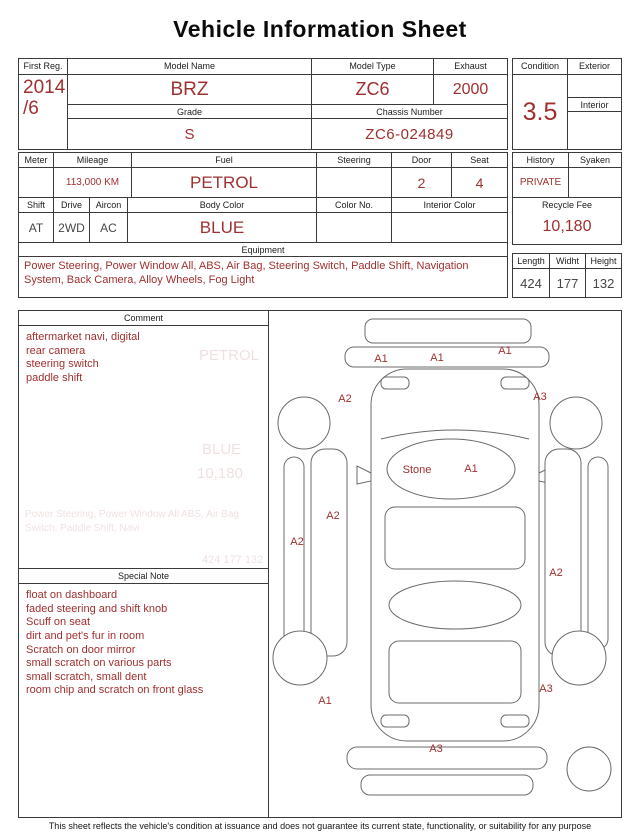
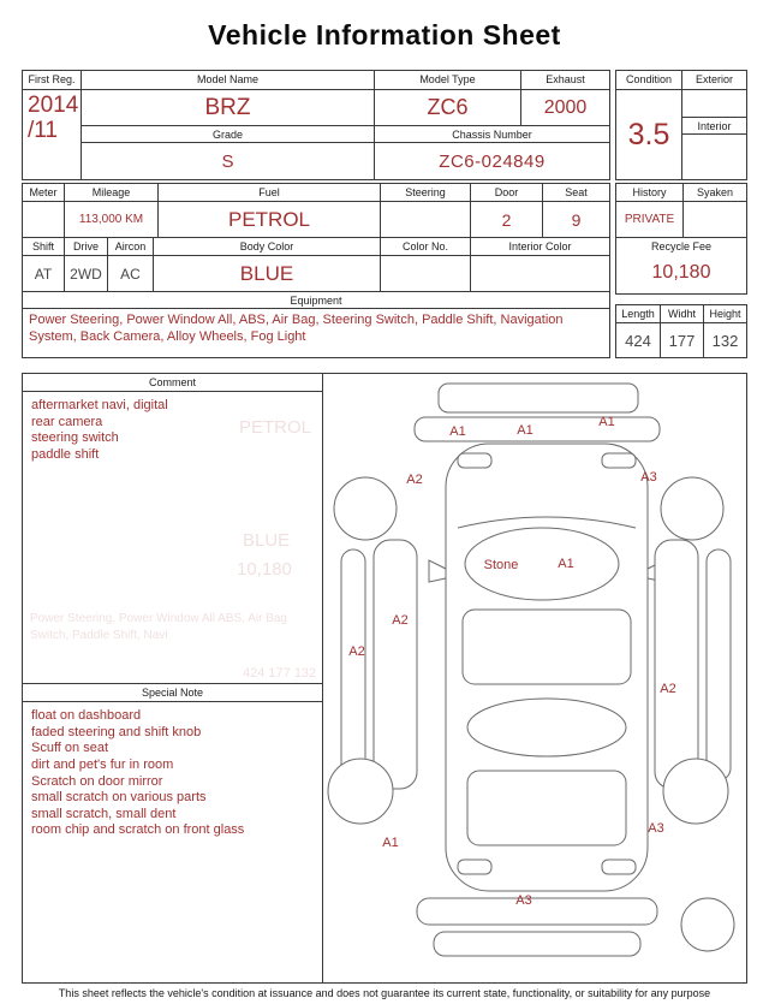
  Vehicle Information Sheet
  First Reg.
  Model Name
  Model Type
  Exhaust
  2014
- /6
+ /11
  BRZ
  ZC6
  2000
  Grade
  Chassis Number
  S
  ZC6-024849
  Condition
  Exterior
  3.5
  Interior
  Meter
  Mileage
  Fuel
  Steering
  Door
  Seat
  113,000 KM
  PETROL
  2
- 4
+ 9
  Shift
  Drive
  Aircon
  Body Color
  Color No.
  Interior Color
  AT
  2WD
  AC
  BLUE
  Equipment
  Power Steering, Power Window All, ABS, Air Bag, Steering Switch, Paddle Shift, Navigation System, Back Camera, Alloy Wheels, Fog Light
  History
  Syaken
  PRIVATE
  Recycle Fee
  10,180
  Length
  Widht
  Height
  424
  177
  132
  Comment
  aftermarket navi, digital
  rear camera
  steering switch
  paddle shift
  PETROL
  BLUE
  10,180
  Power Steering, Power Window All ABS, Air Bag
  Switch, Paddle Shift, Navi
  424 177 132
  Special Note
  float on dashboard
  faded steering and shift knob
  Scuff on seat
  dirt and pet's fur in room
  Scratch on door mirror
  small scratch on various parts
  small scratch, small dent
  room chip and scratch on front glass
  A1
  A1
  A1
  A2
  A3
  Stone
  A1
  A2
  A2
  A2
  A1
  A3
  A3
  This sheet reflects the vehicle's condition at issuance and does not guarantee its current state, functionality, or suitability for any purpose
